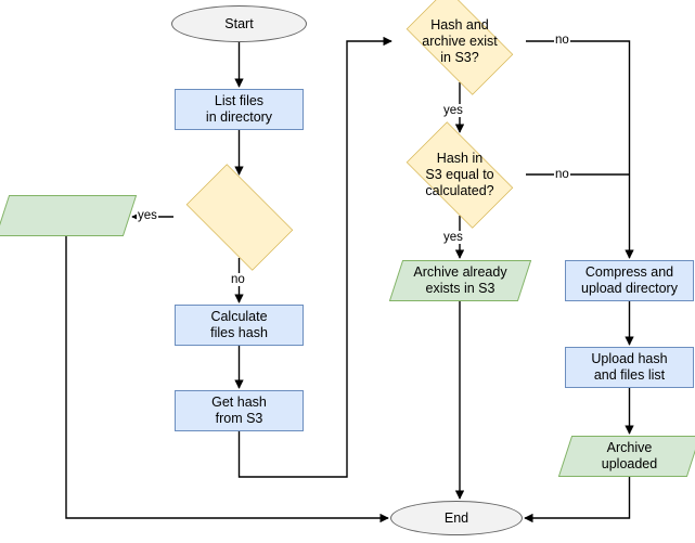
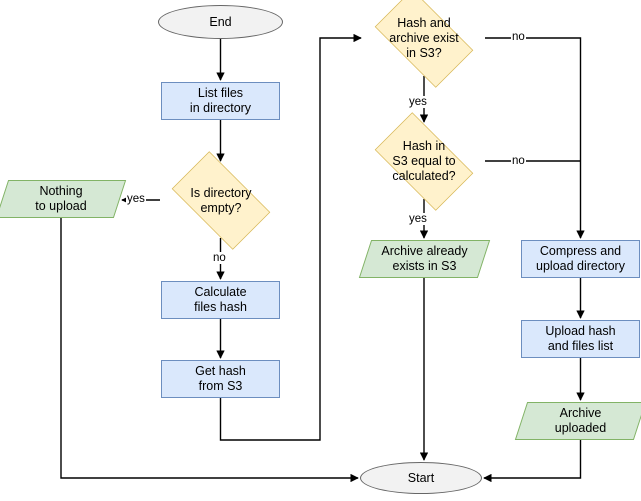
- Start
+ End
  List files
  in directory
+ Is directory
+ empty?
+ Nothing
+ to upload
  Calculate
  files hash
  Get hash
  from S3
  Hash and
  archive exist
  in S3?
  Hash in
  S3 equal to
  calculated?
  Archive already
  exists in S3
  Compress and
  upload directory
  Upload hash
  and files list
  Archive
  uploaded
- End
+ Start
  yes
  no
  no
  yes
  no
  yes
